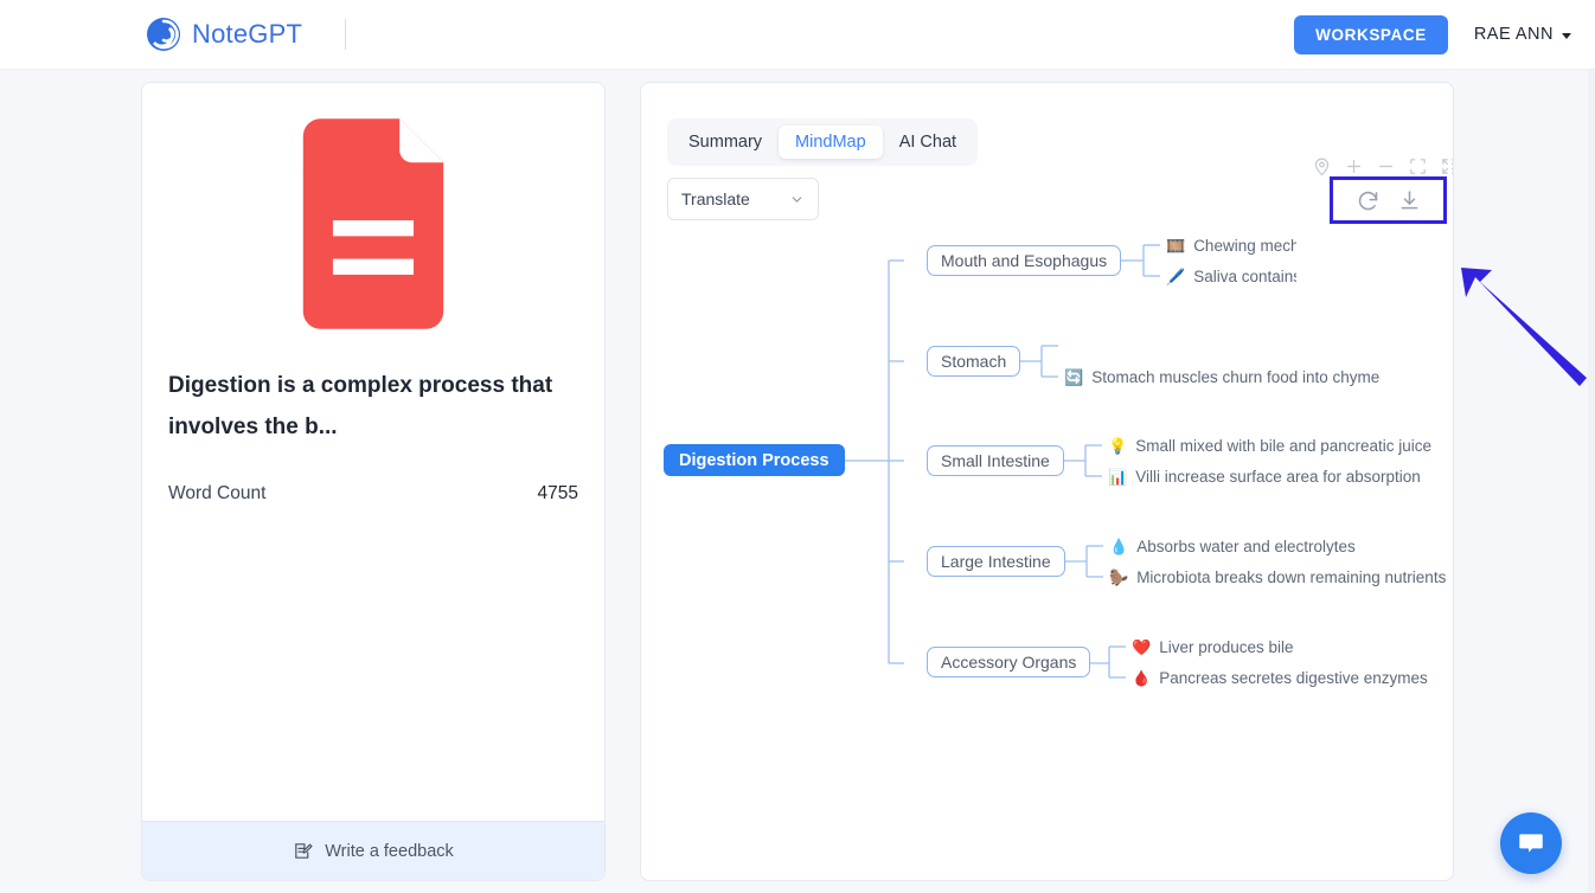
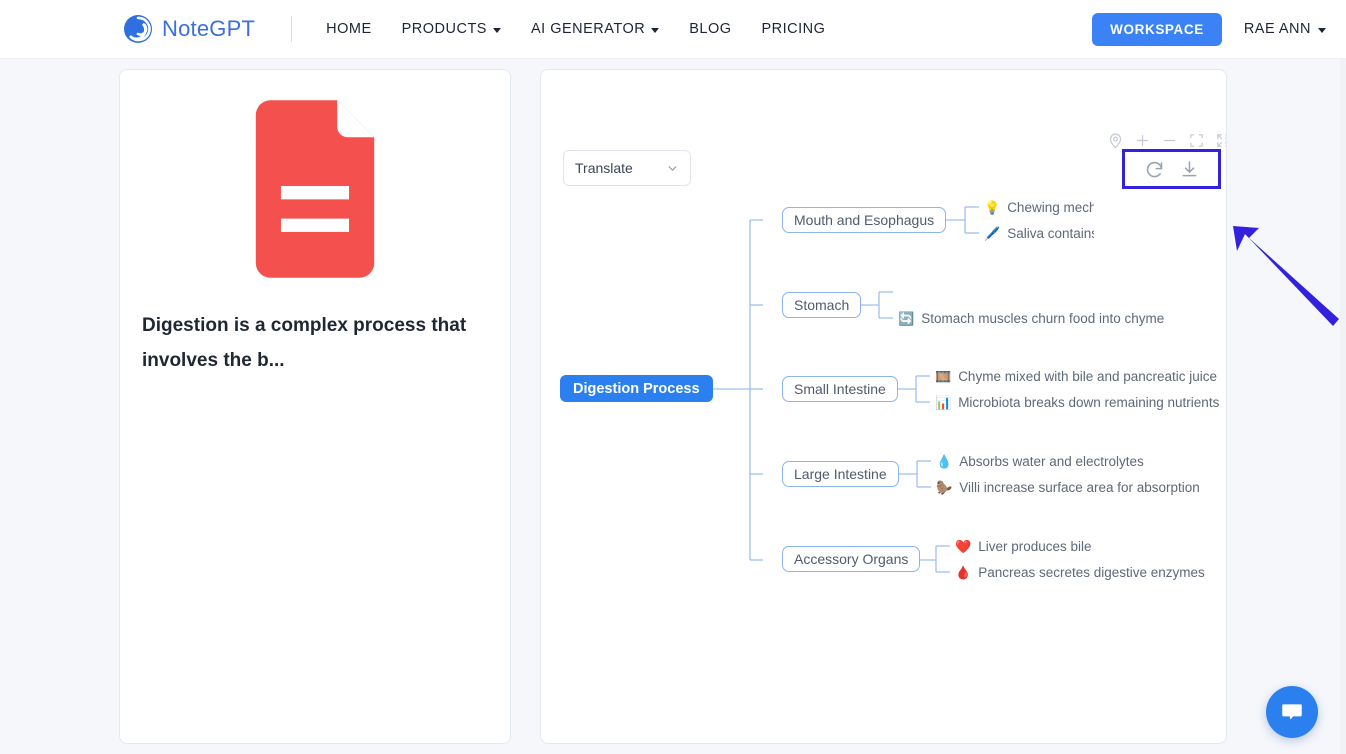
  NoteGPT
+ HOME
+ PRODUCTS
+ AI GENERATOR
+ BLOG
+ PRICING
  WORKSPACE
  RAE ANN
  Digestion is a complex process that involves the b...
- Word Count
- 4755
- Write a feedback
- Summary
- MindMap
- AI Chat
  Translate
  Digestion Process
  Mouth and Esophagus
  Stomach
  Small Intestine
  Large Intestine
  Accessory Organs
- 🎞️
+ 💡
  Chewing mech
  🖊️
  Saliva contain
  🔄
  Stomach muscles churn food into chyme
- 💡
+ 🎞️
- Small mixed with bile and pancreatic juice
+ Chyme mixed with bile and pancreatic juice
  📊
- Villi increase surface area for absorption
+ Microbiota breaks down remaining nutrients
  💧
  Absorbs water and electrolytes
  🦫
- Microbiota breaks down remaining nutrients
+ Villi increase surface area for absorption
  ❤️
  Liver produces bile
  🩸
  Pancreas secretes digestive enzymes
